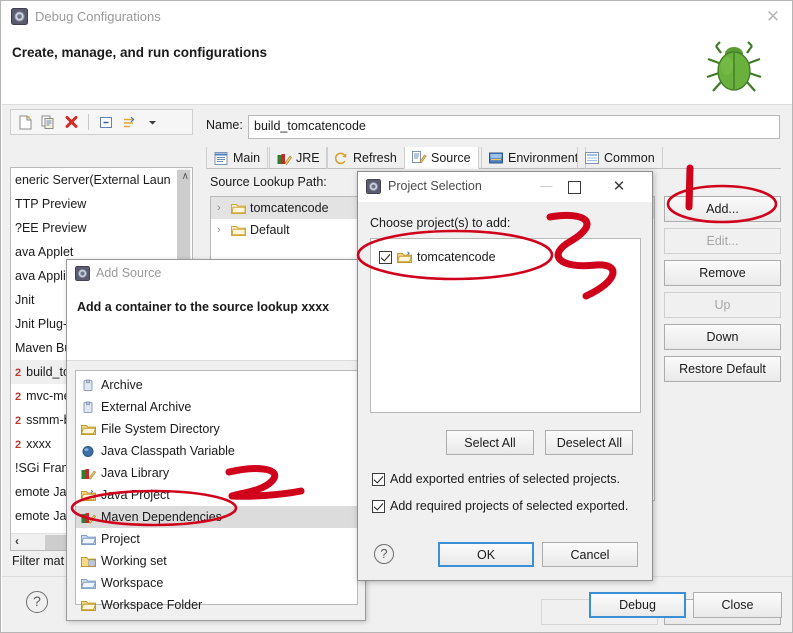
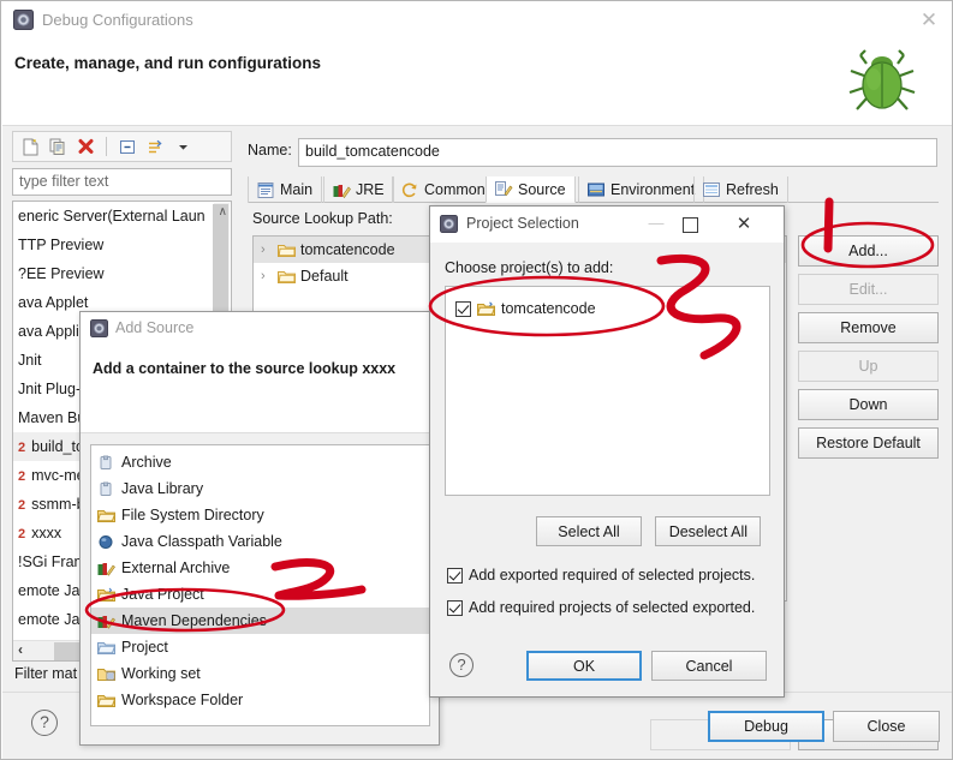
  Debug Configurations
  ✕
  Create, manage, and run configurations
+ type filter text
  eneric Server(External Laun
  TTP Preview
  ?EE Preview
  ava Applet
  Jnit
  Jnit Plug
  Maven B
  2 build_t
  2 mvc-m
  2 ssmm-
  2 xxxx
  !SGi Fra
  emote Ja
  emote Ja
  ∧
  ‹
  Filter mat
  ?
  Name:
  build_tomcatencode
  Main
  JRE
- Refresh
+ Common
  Source
  Environment
- Common
+ Refresh
  Source Lookup Path:
  ›
  tomcatencode
  ›
  Default
  Add... Edit... Remove Up Down Restore Default
  Debug
  Close
  Add Source
  Add a container to the source lookup xxxx
  Archive
- External Archive
+ Java Library
  File System Directory
  Java Classpath Variable
- Java Library
+ External Archive
  ava Project
  Maven Dependencies
  Project
  Working set
- Workspace
  Workspace Folder
  Project Selection
  —
  ✕
  Choose project(s) to add:
  tomcatencode
  Select All Deselect All
- Add exported entries of selected projects.
+ Add exported required of selected projects.
  Add required projects of selected exported.
  ?
  OK
  Cancel
